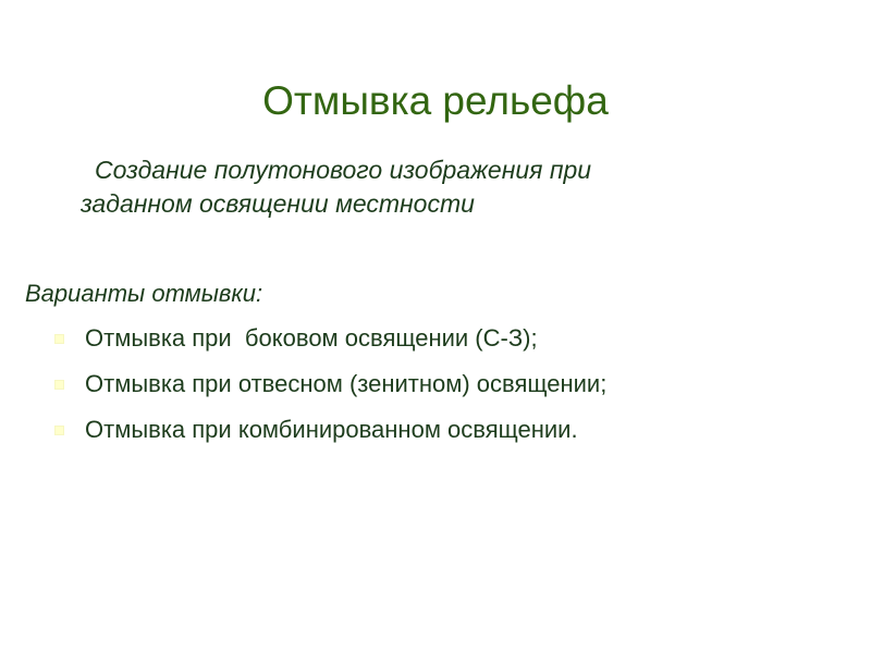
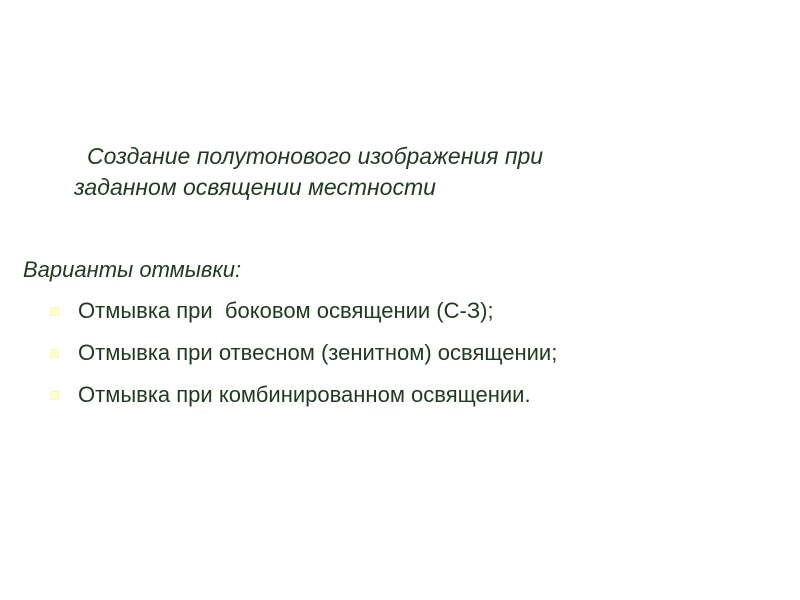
- Отмывка рельефа
  Создание полутонового изображения при
  заданном освящении местности
  Варианты отмывки:
  Отмывка при боковом освящении (С-З);
  Отмывка при отвесном (зенитном) освящении;
  Отмывка при комбинированном освящении.
